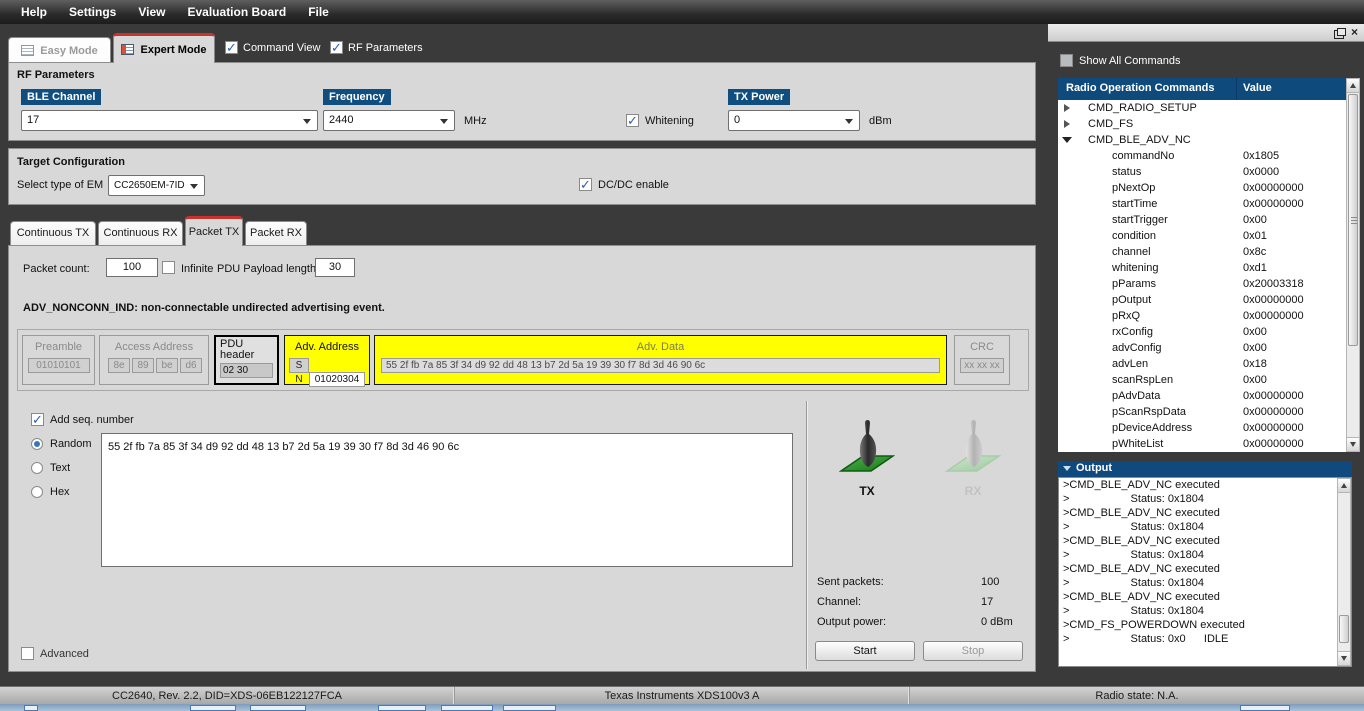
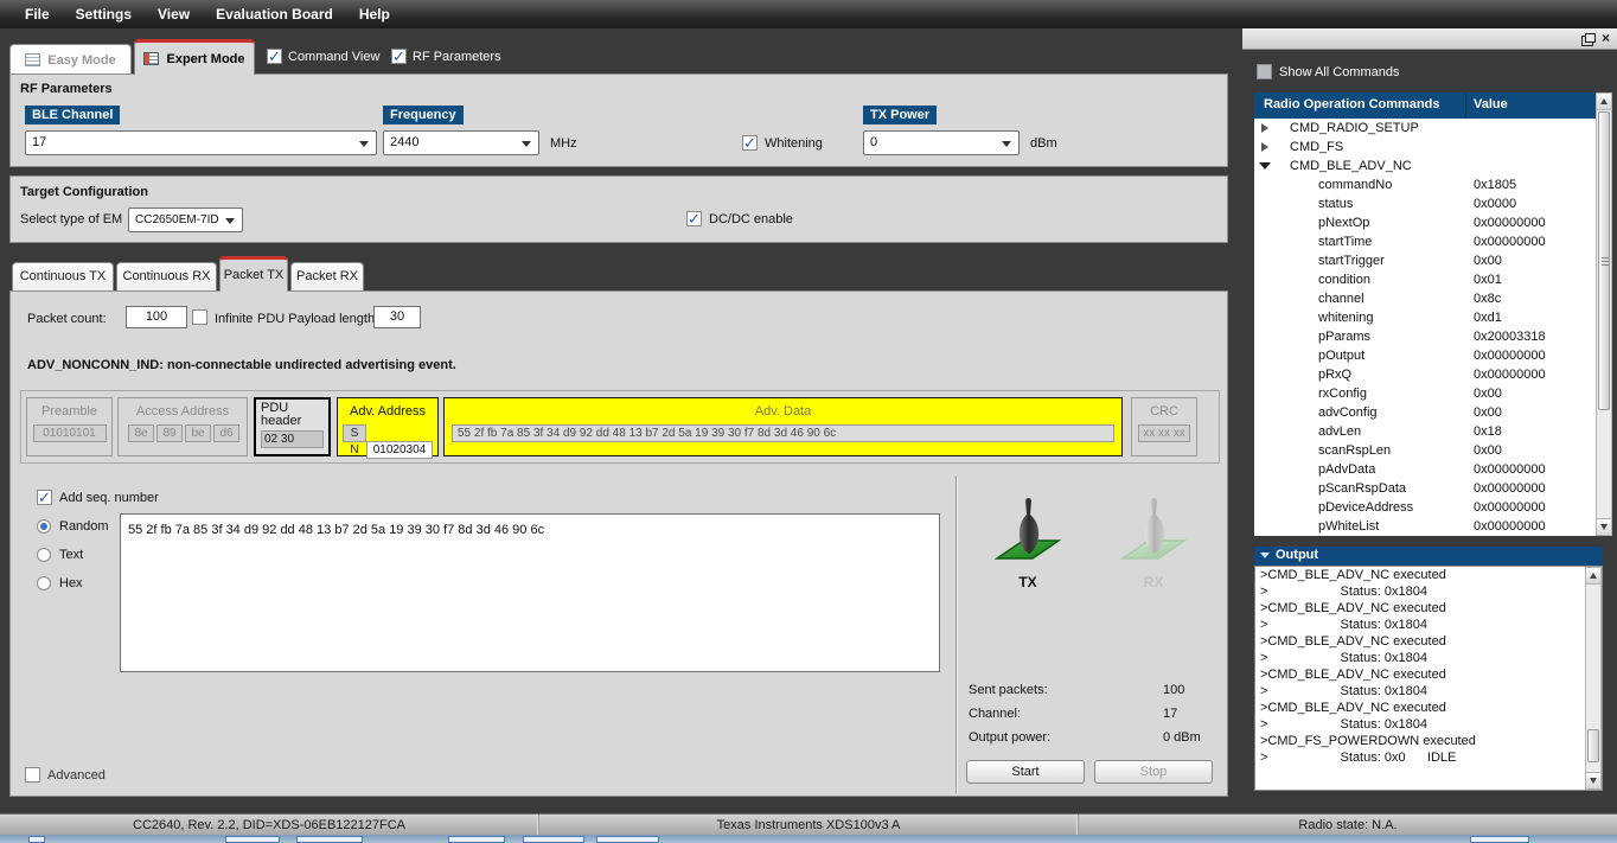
- Help
+ File
  Settings
  View
  Evaluation Board
- File
+ Help
  Easy Mode
  Expert Mode
  Command View
  RF Parameters
  RF Parameters
  BLE Channel
  17
  Frequency
  2440
  MHz
  Whitening
  TX Power
  0
  dBm
  Target Configuration
  Select type of EM
  CC2650EM-7ID
  DC/DC enable
  Packet count:
  100
  Infinite
  PDU Payload length
  30
  ADV_NONCONN_IND: non-connectable undirected advertising event.
  Preamble
  01010101
  Access Address
  8e 89 be d6
  PDU
  header
  02 30
  Adv. Address
  S N 01020304
  Adv. Data
  55 2f fb 7a 85 3f 34 d9 92 dd 48 13 b7 2d 5a 19 39 30 f7 8d 3d 46 90 6c
  CRC
  xx xx xx
  Add seq. number
  Random
  Text
  Hex
  55 2f fb 7a 85 3f 34 d9 92 dd 48 13 b7 2d 5a 19 39 30 f7 8d 3d 46 90 6c
  TX
  Sent packets:
  100
  Channel:
  17
  Output power:
  0 dBm
  Start
  Stop
  Advanced
  ×
  Show All Commands
  Radio Operation Commands
  Value
  CMD_RADIO_SETUP
  CMD_FS
  CMD_BLE_ADV_NC
  commandNo
  0x1805
  status
  0x0000
  pNextOp
  0x00000000
  startTime
  0x00000000
  startTrigger
  0x00
  condition
  0x01
  channel
  0x8c
  whitening
  0xd1
  pParams
  0x20003318
  pOutput
  0x00000000
  pRxQ
  0x00000000
  rxConfig
  0x00
  advConfig
  0x00
  advLen
  0x18
  scanRspLen
  0x00
  pAdvData
  0x00000000
  pScanRspData
  0x00000000
  pDeviceAddress
  0x00000000
  pWhiteList
  0x00000000
  Output
  >CMD_BLE_ADV_NC executed
  > Status: 0x1804
  >CMD_BLE_ADV_NC executed
  > Status: 0x1804
  >CMD_BLE_ADV_NC executed
  > Status: 0x1804
  >CMD_BLE_ADV_NC executed
  > Status: 0x1804
  >CMD_BLE_ADV_NC executed
  > Status: 0x1804
  >CMD_FS_POWERDOWN executed
  > Status: 0x0 IDLE
  CC2640, Rev. 2.2, DID=XDS-06EB122127FCA
  Texas Instruments XDS100v3 A
  Radio state: N.A.
  Continuous TX
  Continuous RX
  Packet TX
  Packet RX
